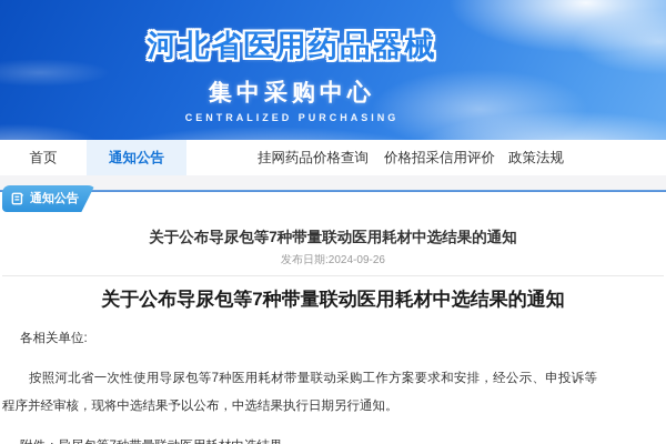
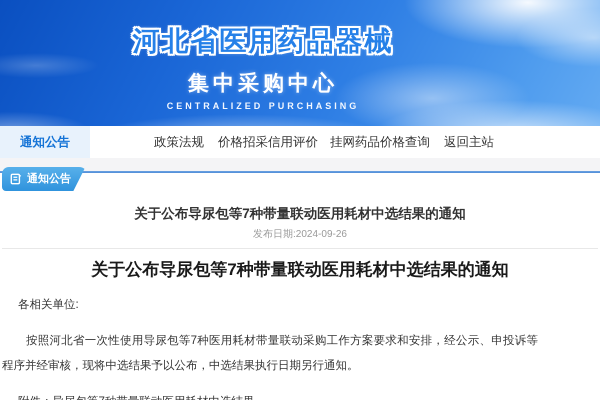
  河北省医用药品器械
  集中采购中心
  CENTRALIZED PURCHASING
- 首页
  通知公告
- 挂网药品价格查询
+ 政策法规
  价格招采信用评价
- 政策法规
+ 挂网药品价格查询
+ 返回主站
  通知公告
  关于公布导尿包等7种带量联动医用耗材中选结果的通知
  发布日期:2024-09-26
  关于公布导尿包等7种带量联动医用耗材中选结果的通知
  各相关单位:
  按照河北省一次性使用导尿包等7种医用耗材带量联动采购工作方案要求和安排，经公示、申投诉等程序并经审核，现将中选结果予以公布，中选结果执行日期另行通知。
